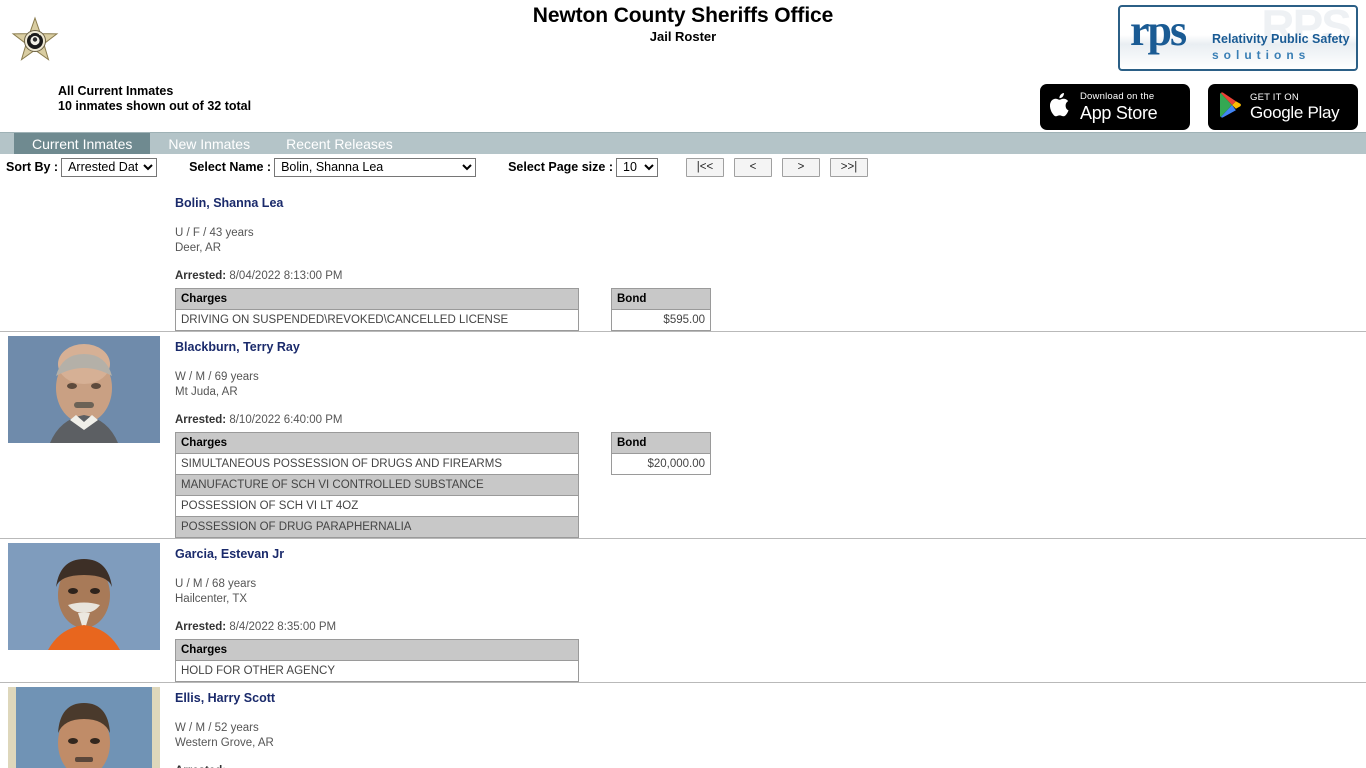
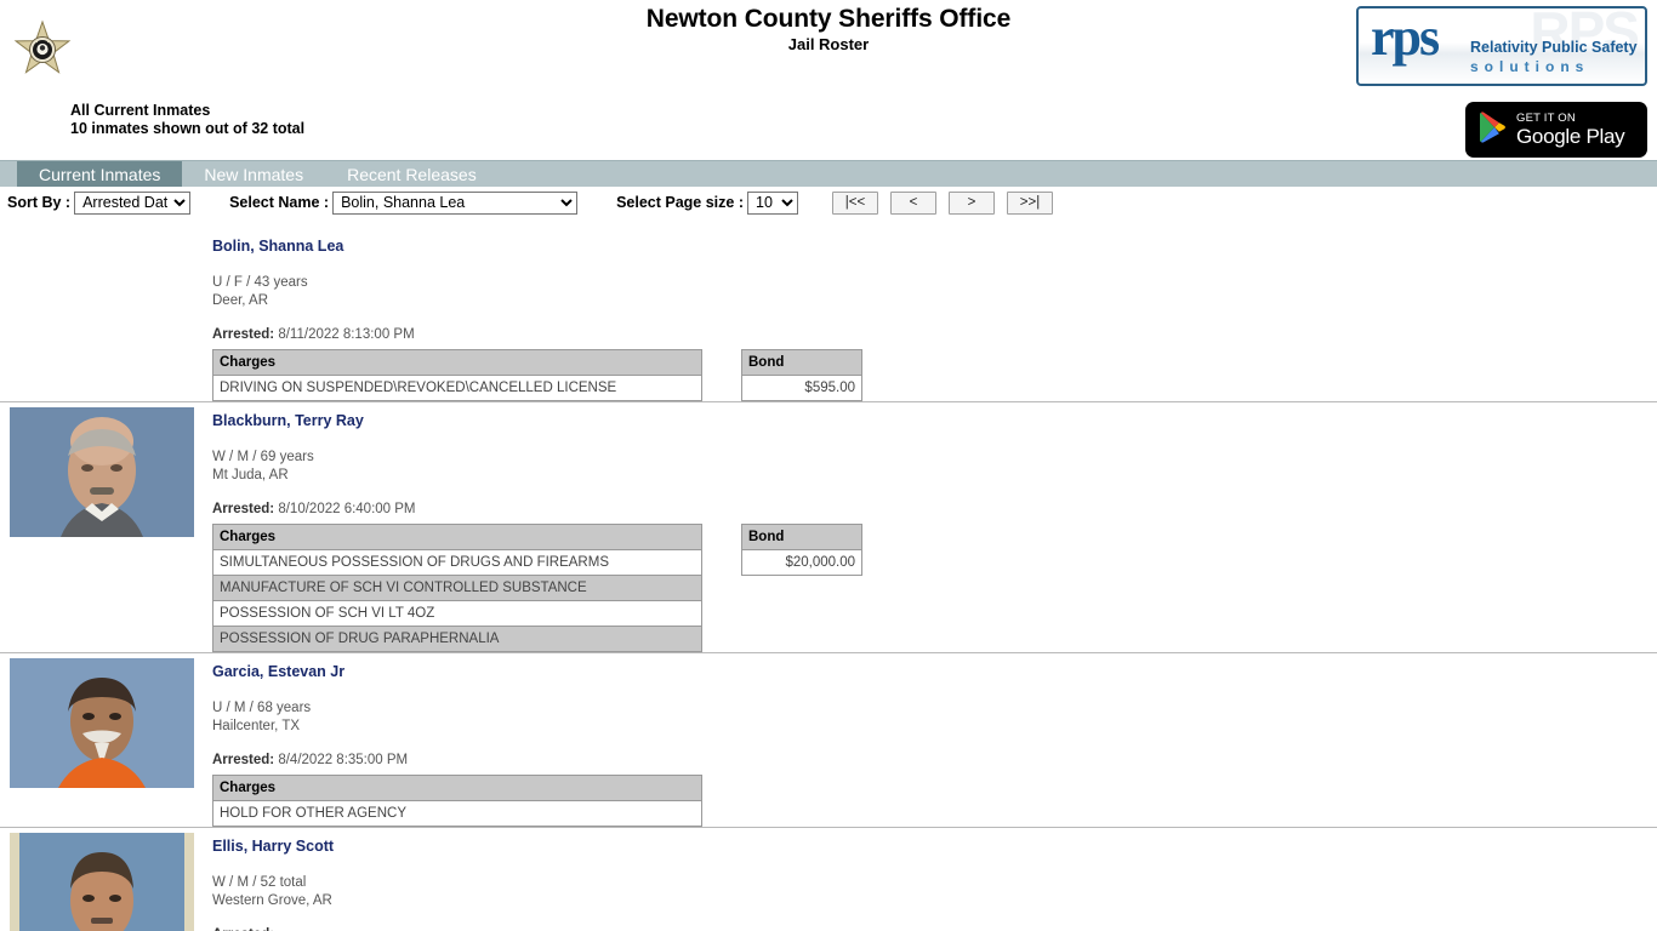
  Newton County Sheriffs Office
  Jail Roster
  All Current Inmates
  10 inmates shown out of 32 total
  RPS
  rps
  Relativity Public Safety
  solutions
- Download on the
- App Store
  GET IT ON
  Google Play
  Current Inmates
  New Inmates
  Recent Releases
  Sort By :
  Arrested Dat
  Select Name :
  Bolin, Shanna Lea
  Select Page size :
  10
  |<<
  <
  >
  >>|
  Bolin, Shanna Lea
  U / F / 43 years
  Deer, AR
- Arrested: 8/04/2022 8:13:00 PM
+ Arrested: 8/11/2022 8:13:00 PM
  Charges
  DRIVING ON SUSPENDED\REVOKED\CANCELLED LICENSE
  Bond
  $595.00
  Blackburn, Terry Ray
  W / M / 69 years
  Mt Juda, AR
  Arrested: 8/10/2022 6:40:00 PM
  Charges
  SIMULTANEOUS POSSESSION OF DRUGS AND FIREARMS
  MANUFACTURE OF SCH VI CONTROLLED SUBSTANCE
  POSSESSION OF SCH VI LT 4OZ
  POSSESSION OF DRUG PARAPHERNALIA
  Bond
  $20,000.00
  Garcia, Estevan Jr
  U / M / 68 years
  Hailcenter, TX
  Arrested: 8/4/2022 8:35:00 PM
  Charges
  HOLD FOR OTHER AGENCY
  Ellis, Harry Scott
- W / M / 52 years
+ W / M / 52 total
  Western Grove, AR
